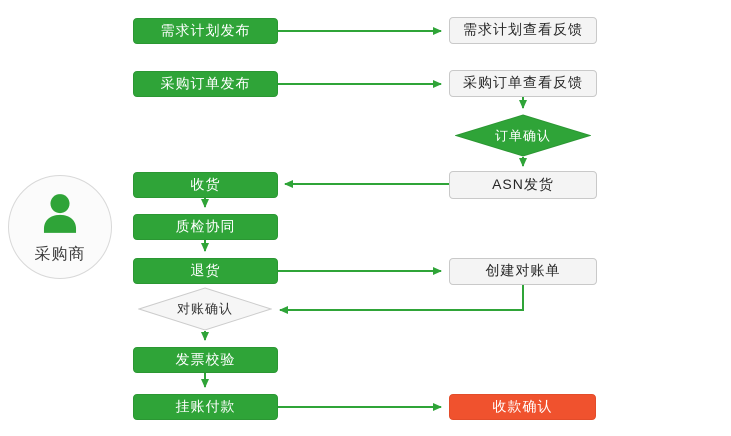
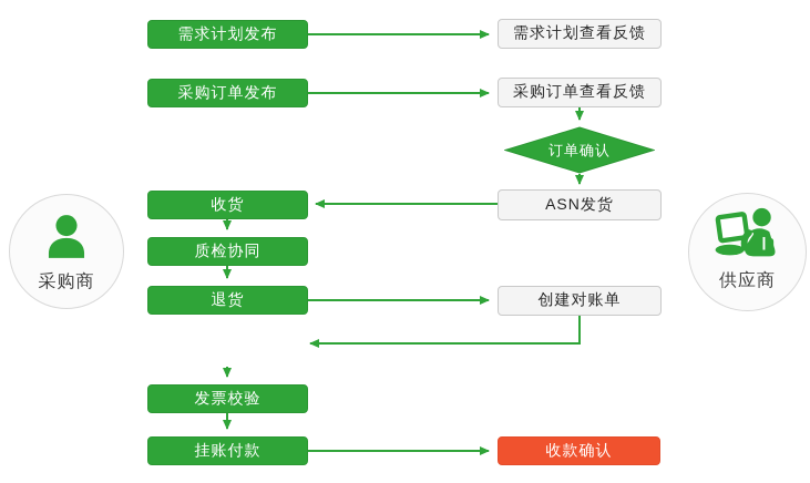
  需求计划发布
  采购订单发布
  收货
  质检协同
  退货
  发票校验
  挂账付款
  需求计划查看反馈
  采购订单查看反馈
  ASN发货
  创建对账单
  收款确认
  订单确认
- 对账确认
  采购商
+ 供应商
